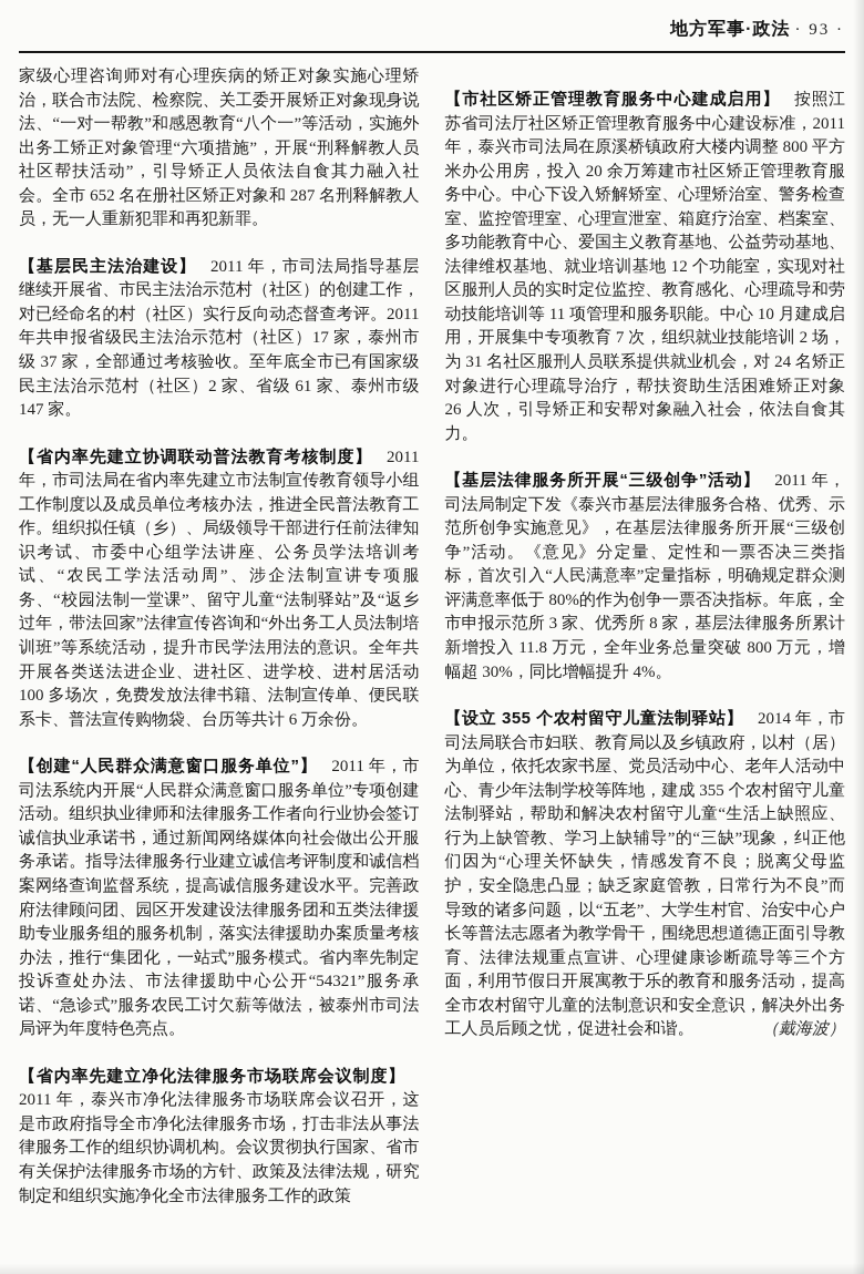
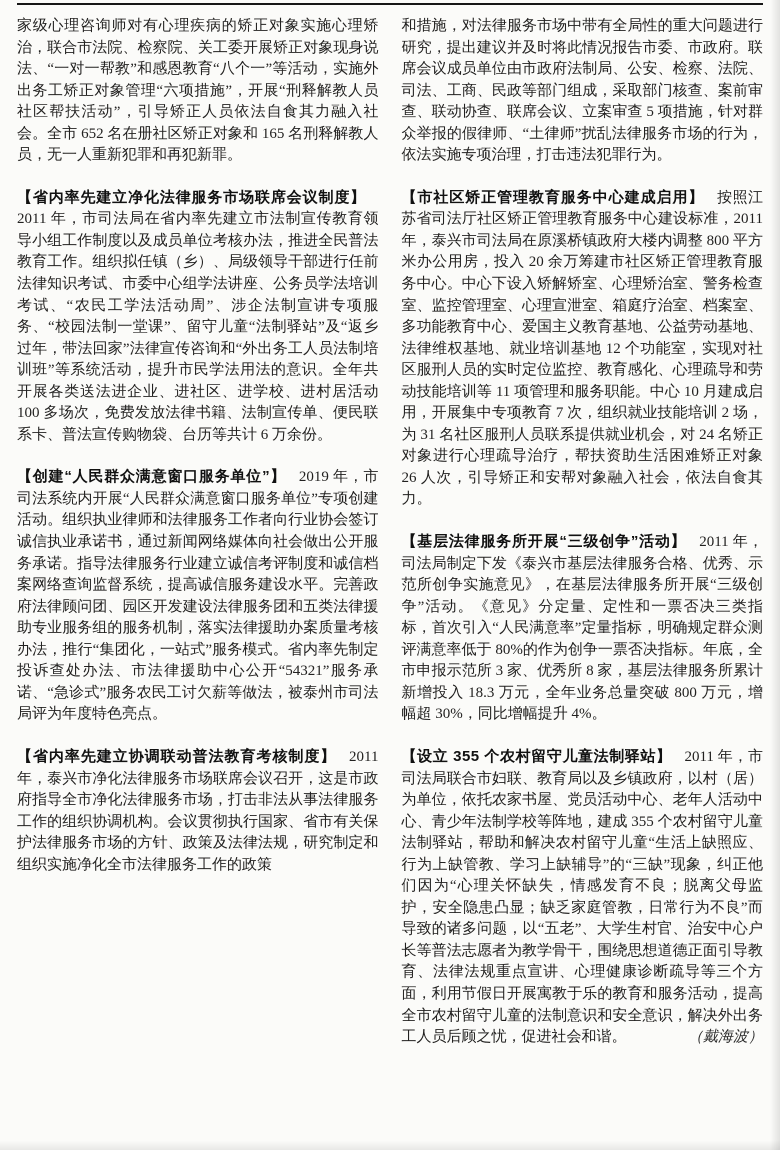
- 地方军事·政法 · 93 ·
- 家级心理咨询师对有心理疾病的矫正对象实施心理矫治，联合市法院、检察院、关工委开展矫正对象现身说法、“一对一帮教”和感恩教育“八个一”等活动，实施外出务工矫正对象管理“六项措施”，开展“刑释解教人员社区帮扶活动”，引导矫正人员依法自食其力融入社会。全市 652 名在册社区矫正对象和 287 名刑释解教人员，无一人重新犯罪和再犯新罪。
+ 家级心理咨询师对有心理疾病的矫正对象实施心理矫治，联合市法院、检察院、关工委开展矫正对象现身说法、“一对一帮教”和感恩教育“八个一”等活动，实施外出务工矫正对象管理“六项措施”，开展“刑释解教人员社区帮扶活动”，引导矫正人员依法自食其力融入社会。全市 652 名在册社区矫正对象和 165 名刑释解教人员，无一人重新犯罪和再犯新罪。
- 【基层民主法治建设】 2011 年，市司法局指导基层继续开展省、市民主法治示范村（社区）的创建工作，对已经命名的村（社区）实行反向动态督查考评。2011 年共申报省级民主法治示范村（社区）17 家，泰州市级 37 家，全部通过考核验收。至年底全市已有国家级民主法治示范村（社区）2 家、省级 61 家、泰州市级 147 家。
- 【省内率先建立协调联动普法教育考核制度】 2011 年，市司法局在省内率先建立市法制宣传教育领导小组工作制度以及成员单位考核办法，推进全民普法教育工作。组织拟任镇（乡）、局级领导干部进行任前法律知识考试、市委中心组学法讲座、公务员学法培训考试、“农民工学法活动周”、涉企法制宣讲专项服务、“校园法制一堂课”、留守儿童“法制驿站”及“返乡过年，带法回家”法律宣传咨询和“外出务工人员法制培训班”等系统活动，提升市民学法用法的意识。全年共开展各类送法进企业、进社区、进学校、进村居活动 100 多场次，免费发放法律书籍、法制宣传单、便民联系卡、普法宣传购物袋、台历等共计 6 万余份。
+ 【省内率先建立净化法律服务市场联席会议制度】2011 年，市司法局在省内率先建立市法制宣传教育领导小组工作制度以及成员单位考核办法，推进全民普法教育工作。组织拟任镇（乡）、局级领导干部进行任前法律知识考试、市委中心组学法讲座、公务员学法培训考试、“农民工学法活动周”、涉企法制宣讲专项服务、“校园法制一堂课”、留守儿童“法制驿站”及“返乡过年，带法回家”法律宣传咨询和“外出务工人员法制培训班”等系统活动，提升市民学法用法的意识。全年共开展各类送法进企业、进社区、进学校、进村居活动 100 多场次，免费发放法律书籍、法制宣传单、便民联系卡、普法宣传购物袋、台历等共计 6 万余份。
- 【创建“人民群众满意窗口服务单位”】 2011 年，市司法系统内开展“人民群众满意窗口服务单位”专项创建活动。组织执业律师和法律服务工作者向行业协会签订诚信执业承诺书，通过新闻网络媒体向社会做出公开服务承诺。指导法律服务行业建立诚信考评制度和诚信档案网络查询监督系统，提高诚信服务建设水平。完善政府法律顾问团、园区开发建设法律服务团和五类法律援助专业服务组的服务机制，落实法律援助办案质量考核办法，推行“集团化，一站式”服务模式。省内率先制定投诉查处办法、市法律援助中心公开“54321”服务承诺、“急诊式”服务农民工讨欠薪等做法，被泰州市司法局评为年度特色亮点。
+ 【创建“人民群众满意窗口服务单位”】 2019 年，市司法系统内开展“人民群众满意窗口服务单位”专项创建活动。组织执业律师和法律服务工作者向行业协会签订诚信执业承诺书，通过新闻网络媒体向社会做出公开服务承诺。指导法律服务行业建立诚信考评制度和诚信档案网络查询监督系统，提高诚信服务建设水平。完善政府法律顾问团、园区开发建设法律服务团和五类法律援助专业服务组的服务机制，落实法律援助办案质量考核办法，推行“集团化，一站式”服务模式。省内率先制定投诉查处办法、市法律援助中心公开“54321”服务承诺、“急诊式”服务农民工讨欠薪等做法，被泰州市司法局评为年度特色亮点。
- 【省内率先建立净化法律服务市场联席会议制度】2011 年，泰兴市净化法律服务市场联席会议召开，这是市政府指导全市净化法律服务市场，打击非法从事法律服务工作的组织协调机构。会议贯彻执行国家、省市有关保护法律服务市场的方针、政策及法律法规，研究制定和组织实施净化全市法律服务工作的政策
+ 【省内率先建立协调联动普法教育考核制度】 2011 年，泰兴市净化法律服务市场联席会议召开，这是市政府指导全市净化法律服务市场，打击非法从事法律服务工作的组织协调机构。会议贯彻执行国家、省市有关保护法律服务市场的方针、政策及法律法规，研究制定和组织实施净化全市法律服务工作的政策
+ 和措施，对法律服务市场中带有全局性的重大问题进行研究，提出建议并及时将此情况报告市委、市政府。联席会议成员单位由市政府法制局、公安、检察、法院、司法、工商、民政等部门组成，采取部门核查、案前审查、联动协查、联席会议、立案审查 5 项措施，针对群众举报的假律师、“土律师”扰乱法律服务市场的行为，依法实施专项治理，打击违法犯罪行为。
  【市社区矫正管理教育服务中心建成启用】 按照江苏省司法厅社区矫正管理教育服务中心建设标准，2011 年，泰兴市司法局在原溪桥镇政府大楼内调整 800 平方米办公用房，投入 20 余万筹建市社区矫正管理教育服务中心。中心下设入矫解矫室、心理矫治室、警务检查室、监控管理室、心理宣泄室、箱庭疗治室、档案室、多功能教育中心、爱国主义教育基地、公益劳动基地、法律维权基地、就业培训基地 12 个功能室，实现对社区服刑人员的实时定位监控、教育感化、心理疏导和劳动技能培训等 11 项管理和服务职能。中心 10 月建成启用，开展集中专项教育 7 次，组织就业技能培训 2 场，为 31 名社区服刑人员联系提供就业机会，对 24 名矫正对象进行心理疏导治疗，帮扶资助生活困难矫正对象 26 人次，引导矫正和安帮对象融入社会，依法自食其力。
- 【基层法律服务所开展“三级创争”活动】 2011 年，司法局制定下发《泰兴市基层法律服务合格、优秀、示范所创争实施意见》，在基层法律服务所开展“三级创争”活动。《意见》分定量、定性和一票否决三类指标，首次引入“人民满意率”定量指标，明确规定群众测评满意率低于 80%的作为创争一票否决指标。年底，全市申报示范所 3 家、优秀所 8 家，基层法律服务所累计新增投入 11.8 万元，全年业务总量突破 800 万元，增幅超 30%，同比增幅提升 4%。
+ 【基层法律服务所开展“三级创争”活动】 2011 年，司法局制定下发《泰兴市基层法律服务合格、优秀、示范所创争实施意见》，在基层法律服务所开展“三级创争”活动。《意见》分定量、定性和一票否决三类指标，首次引入“人民满意率”定量指标，明确规定群众测评满意率低于 80%的作为创争一票否决指标。年底，全市申报示范所 3 家、优秀所 8 家，基层法律服务所累计新增投入 18.3 万元，全年业务总量突破 800 万元，增幅超 30%，同比增幅提升 4%。
- 【设立 355 个农村留守儿童法制驿站】 2014 年，市司法局联合市妇联、教育局以及乡镇政府，以村（居）为单位，依托农家书屋、党员活动中心、老年人活动中心、青少年法制学校等阵地，建成 355 个农村留守儿童法制驿站，帮助和解决农村留守儿童“生活上缺照应、行为上缺管教、学习上缺辅导”的“三缺”现象，纠正他们因为“心理关怀缺失，情感发育不良；脱离父母监护，安全隐患凸显；缺乏家庭管教，日常行为不良”而导致的诸多问题，以“五老”、大学生村官、治安中心户长等普法志愿者为教学骨干，围绕思想道德正面引导教育、法律法规重点宣讲、心理健康诊断疏导等三个方面，利用节假日开展寓教于乐的教育和服务活动，提高全市农村留守儿童的法制意识和安全意识，解决外出务工人员后顾之忧，促进社会和谐。
+ 【设立 355 个农村留守儿童法制驿站】 2011 年，市司法局联合市妇联、教育局以及乡镇政府，以村（居）为单位，依托农家书屋、党员活动中心、老年人活动中心、青少年法制学校等阵地，建成 355 个农村留守儿童法制驿站，帮助和解决农村留守儿童“生活上缺照应、行为上缺管教、学习上缺辅导”的“三缺”现象，纠正他们因为“心理关怀缺失，情感发育不良；脱离父母监护，安全隐患凸显；缺乏家庭管教，日常行为不良”而导致的诸多问题，以“五老”、大学生村官、治安中心户长等普法志愿者为教学骨干，围绕思想道德正面引导教育、法律法规重点宣讲、心理健康诊断疏导等三个方面，利用节假日开展寓教于乐的教育和服务活动，提高全市农村留守儿童的法制意识和安全意识，解决外出务工人员后顾之忧，促进社会和谐。
  （戴海波）
